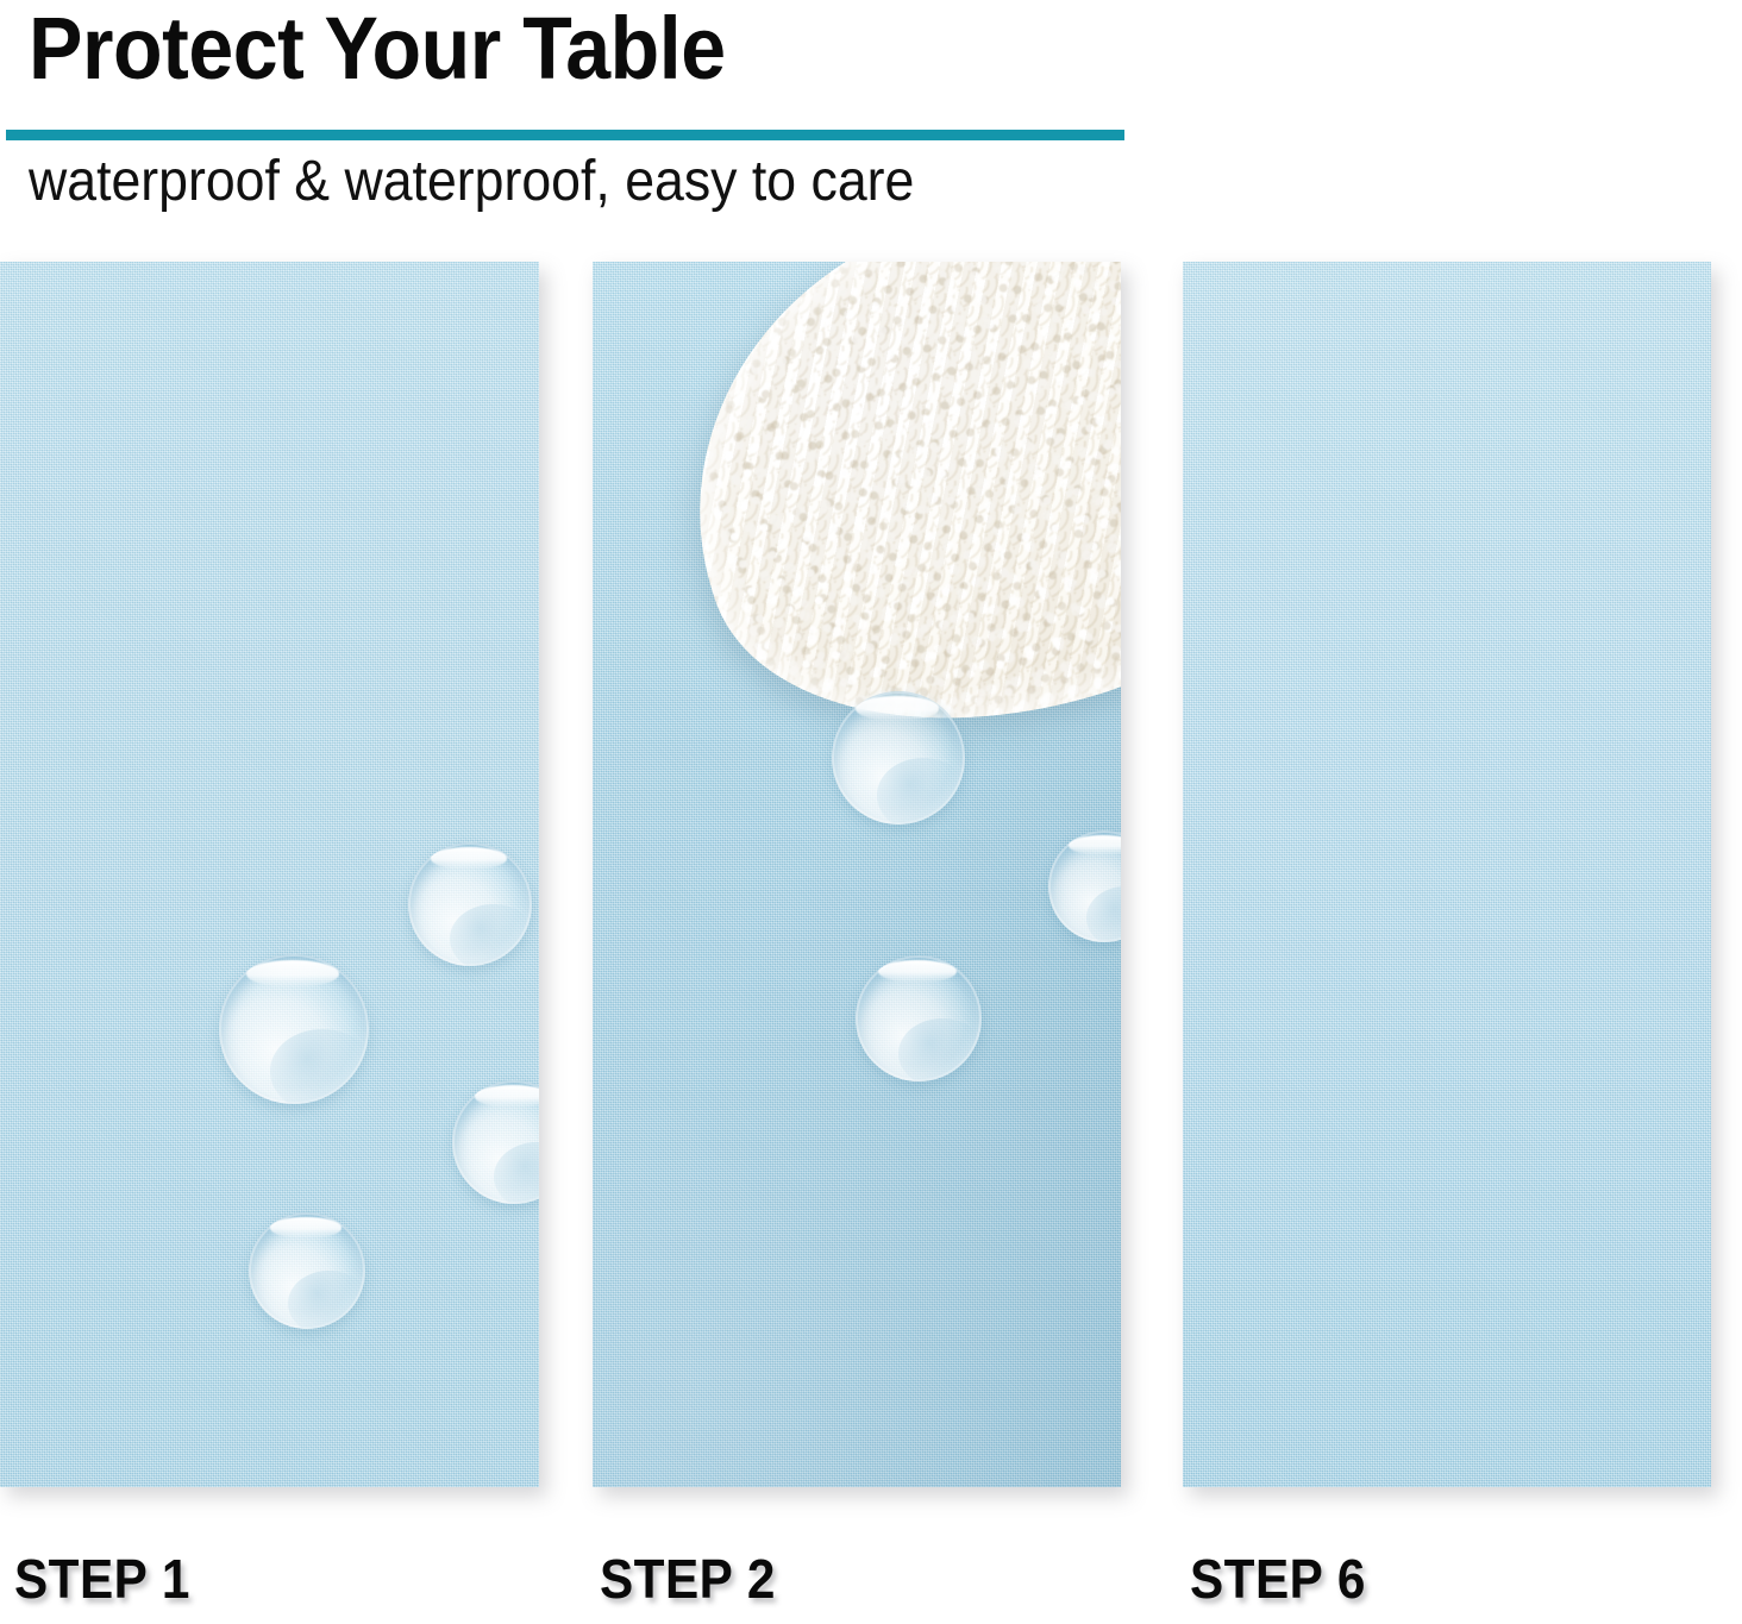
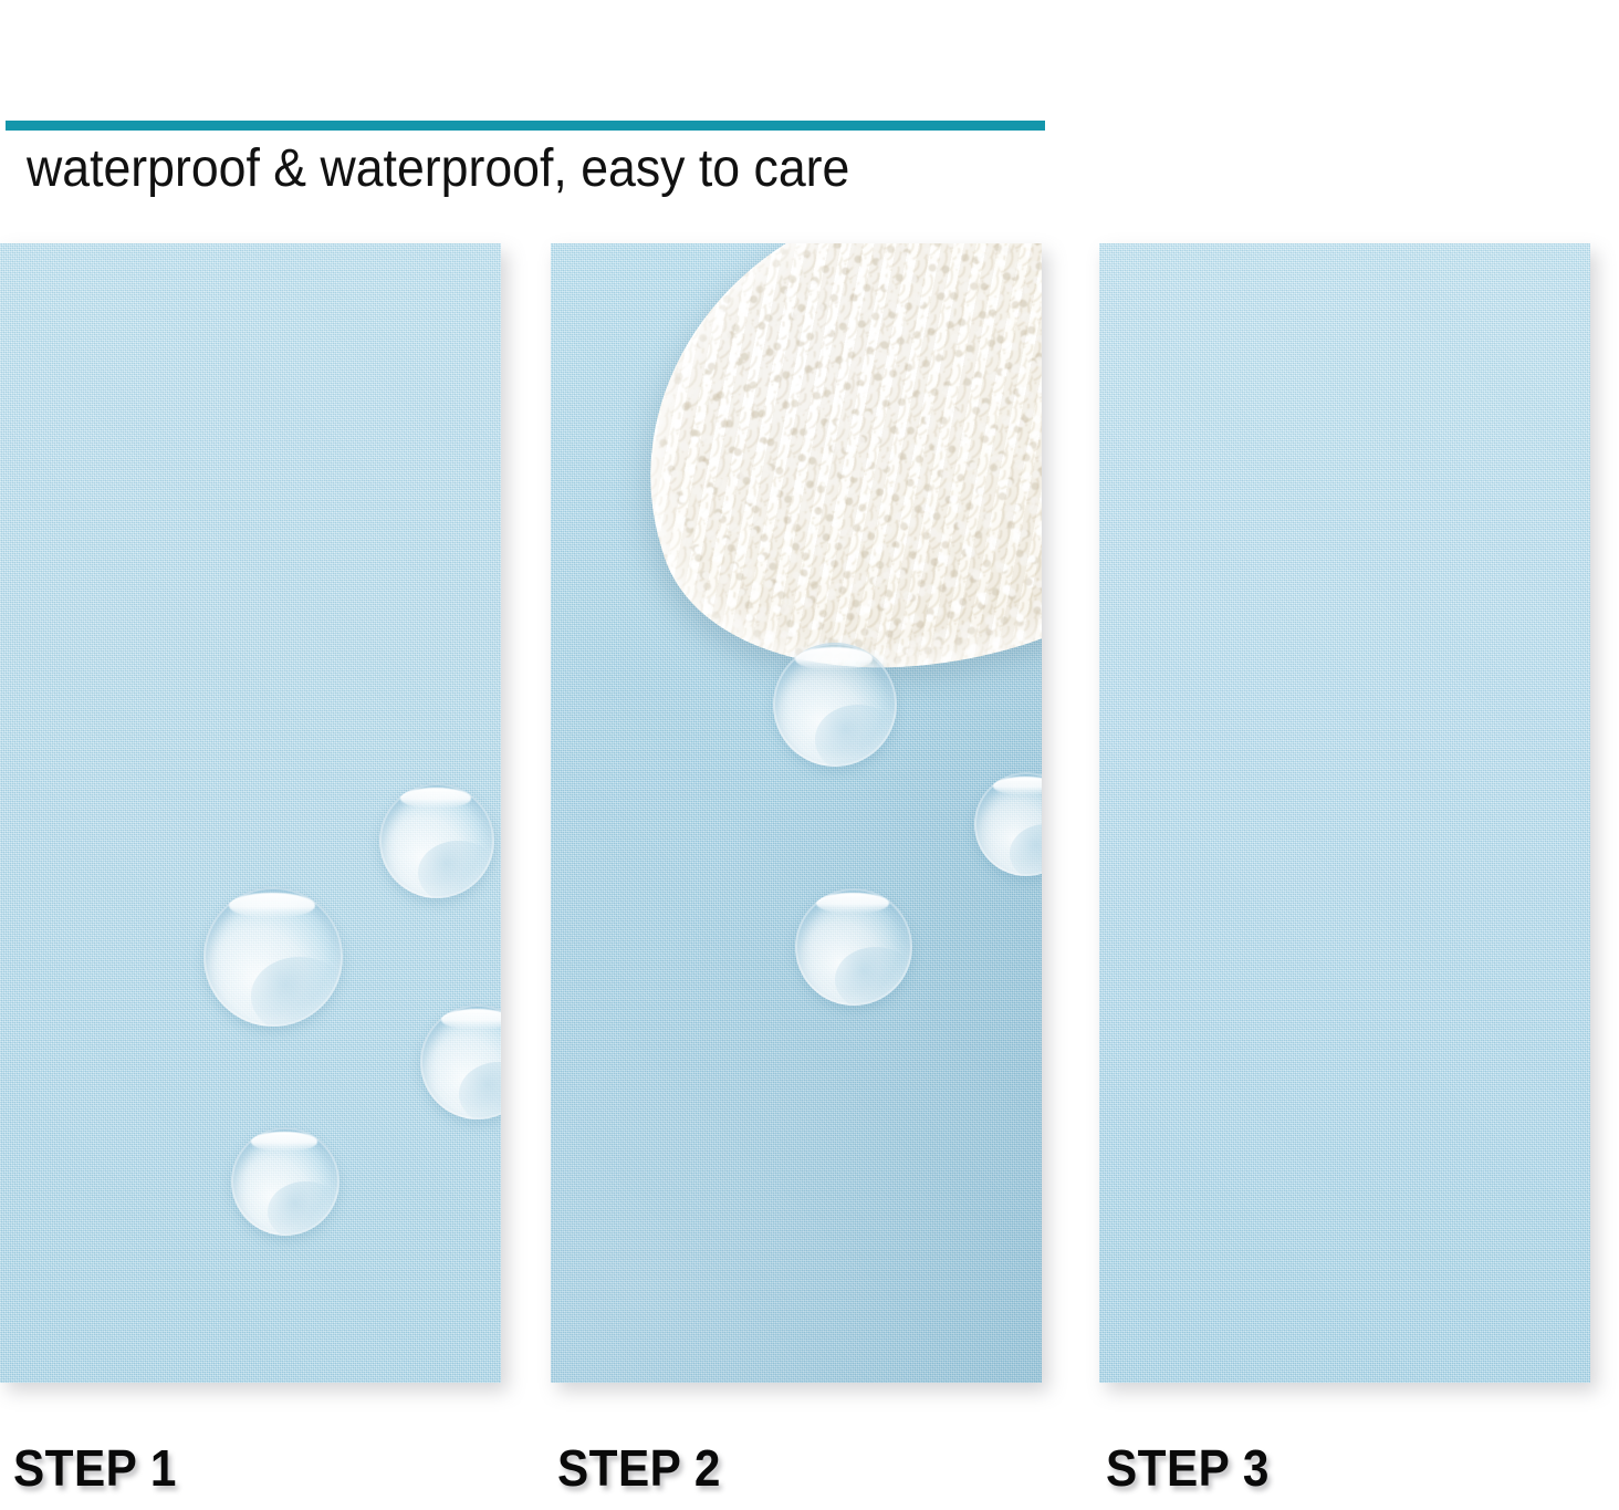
- Protect Your Table
  waterproof & waterproof, easy to care
  STEP 1
  STEP 2
- STEP 6
+ STEP 3
